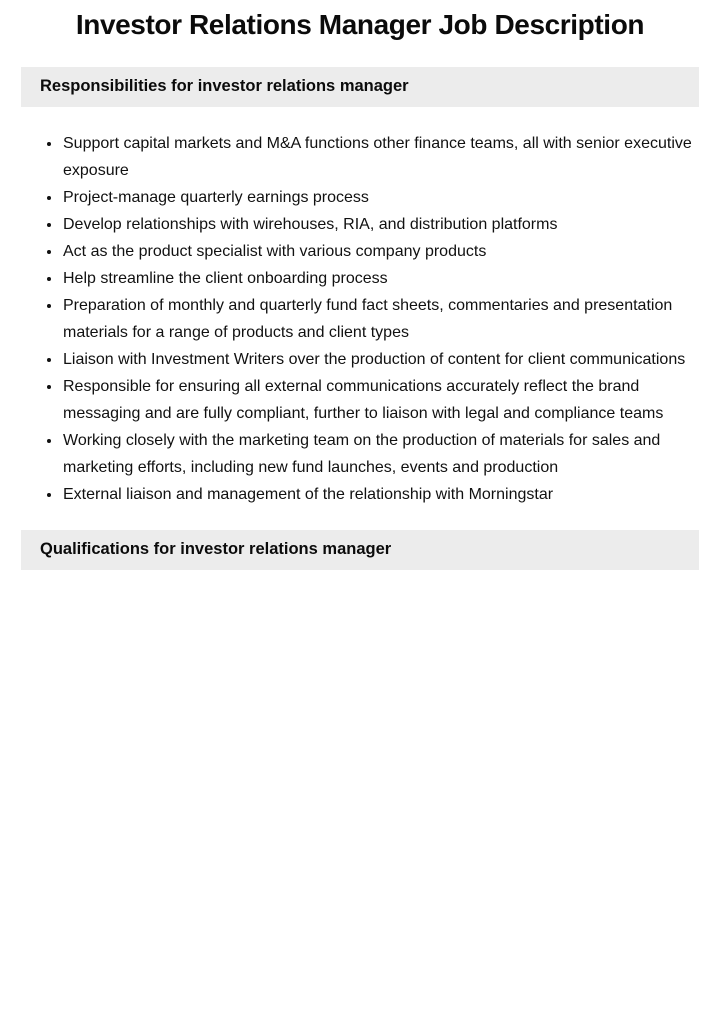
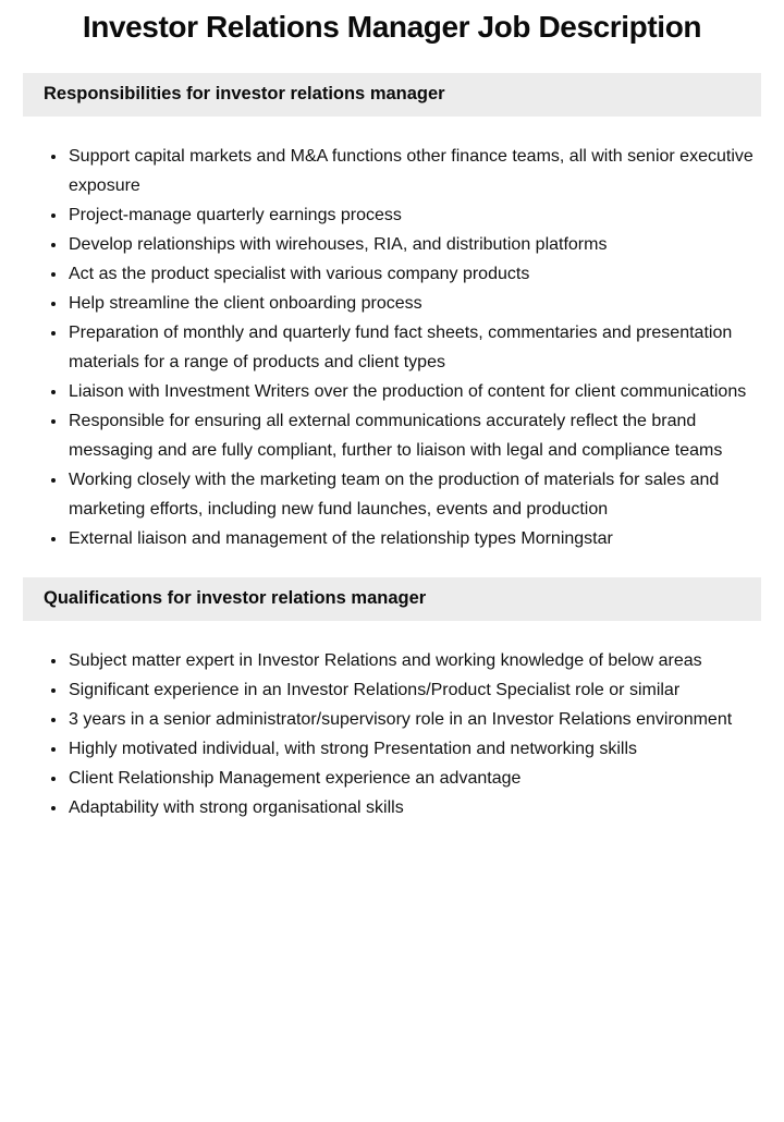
  Investor Relations Manager Job Description
  Responsibilities for investor relations manager
  Support capital markets and M&A functions other finance teams, all with senior executive exposure
  Project-manage quarterly earnings process
  Develop relationships with wirehouses, RIA, and distribution platforms
  Act as the product specialist with various company products
  Help streamline the client onboarding process
  Preparation of monthly and quarterly fund fact sheets, commentaries and presentation materials for a range of products and client types
  Liaison with Investment Writers over the production of content for client communications
  Responsible for ensuring all external communications accurately reflect the brand messaging and are fully compliant, further to liaison with legal and compliance teams
  Working closely with the marketing team on the production of materials for sales and marketing efforts, including new fund launches, events and production
- External liaison and management of the relationship with Morningstar
+ External liaison and management of the relationship types Morningstar
  Qualifications for investor relations manager
+ Subject matter expert in Investor Relations and working knowledge of below areas
+ Significant experience in an Investor Relations/Product Specialist role or similar
+ 3 years in a senior administrator/supervisory role in an Investor Relations environment
+ Highly motivated individual, with strong Presentation and networking skills
+ Client Relationship Management experience an advantage
+ Adaptability with strong organisational skills
